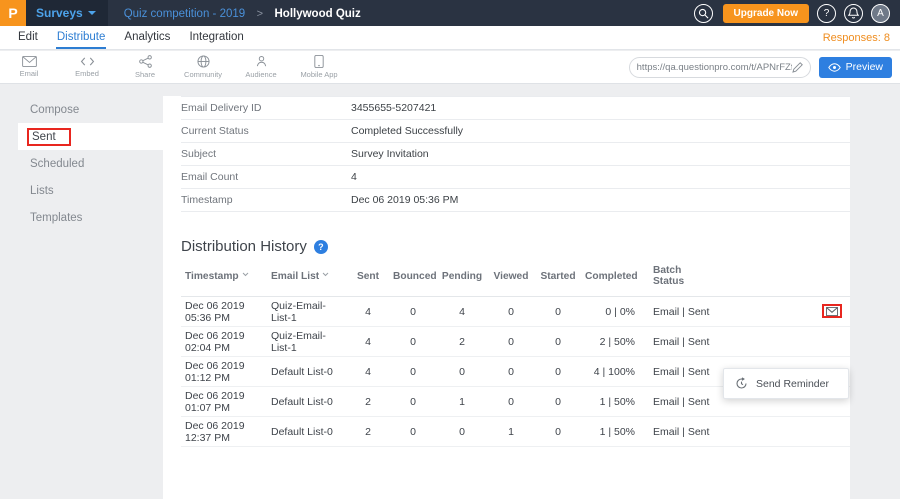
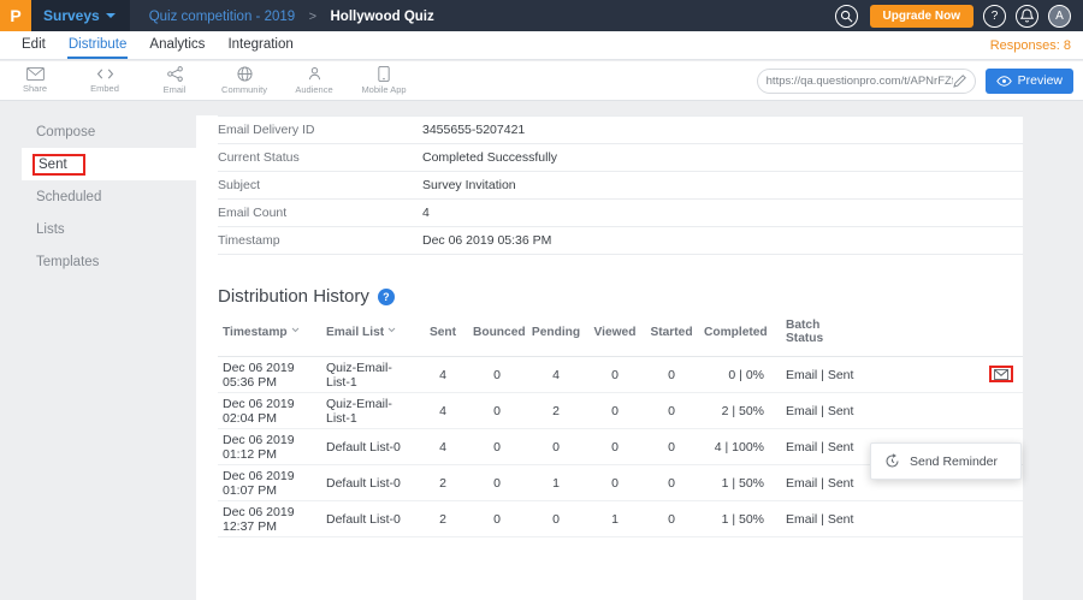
  P
  Surveys
  Quiz competition - 2019 > Hollywood Quiz
  Upgrade Now
  ?
  A
  Edit
  Distribute
  Analytics
  Integration
  Responses: 8
- Email
+ Share
  Embed
- Share
+ Email
  Community
  Audience
  Mobile App
  https://qa.questionpro.com/t/APNrFZ
  Preview
  Compose
  Sent
  Scheduled
  Lists
  Templates
  Email Delivery ID
  3455655-5207421
  Current Status
  Completed Successfully
  Subject
  Survey Invitation
  Email Count
  4
  Timestamp
  Dec 06 2019 05:36 PM
  Distribution History
  ?
  Timestamp	Email List	Sent	Bounced	Pending	Viewed	Started	Completed	Batch Status
  Dec 06 2019 05:36 PM	Quiz-Email-List-1	4	0	4	0	0	0 | 0%	Email | Sent
  Dec 06 2019 02:04 PM	Quiz-Email-List-1	4	0	2	0	0	2 | 50%	Email | Sent
  Dec 06 2019 01:12 PM	Default List-0	4	0	0	0	0	4 | 100%	Email | Sent
  Dec 06 2019 01:07 PM	Default List-0	2	0	1	0	0	1 | 50%	Email | Sent
  Dec 06 2019 12:37 PM	Default List-0	2	0	0	1	0	1 | 50%	Email | Sent
  Send Reminder
